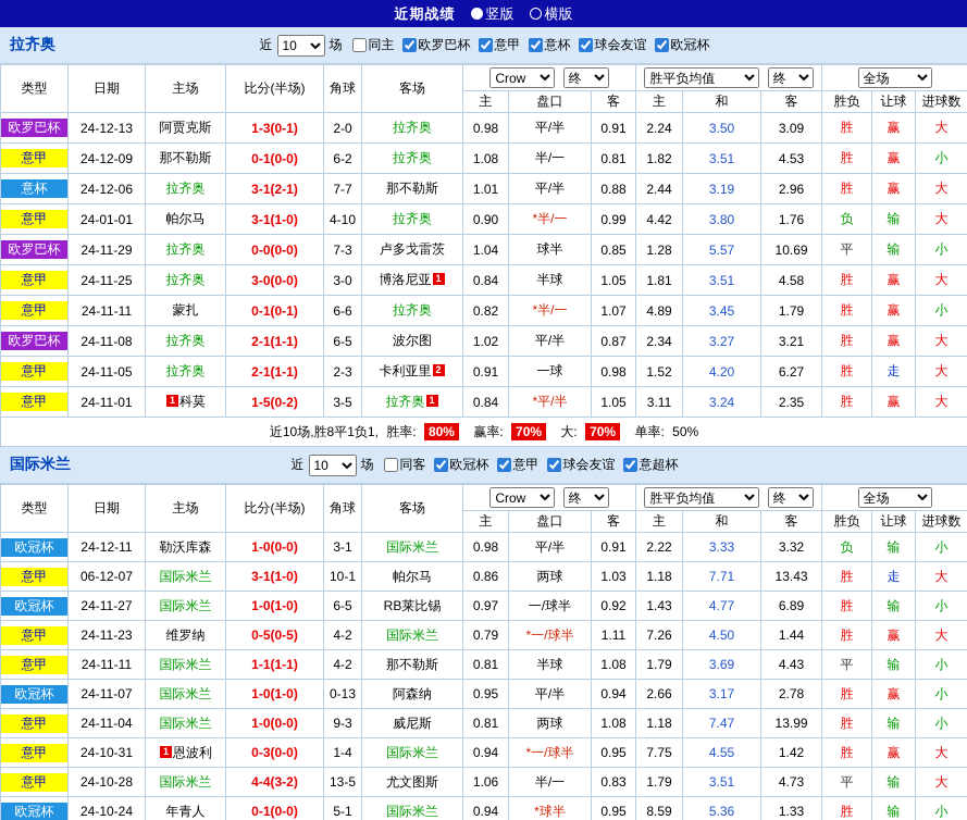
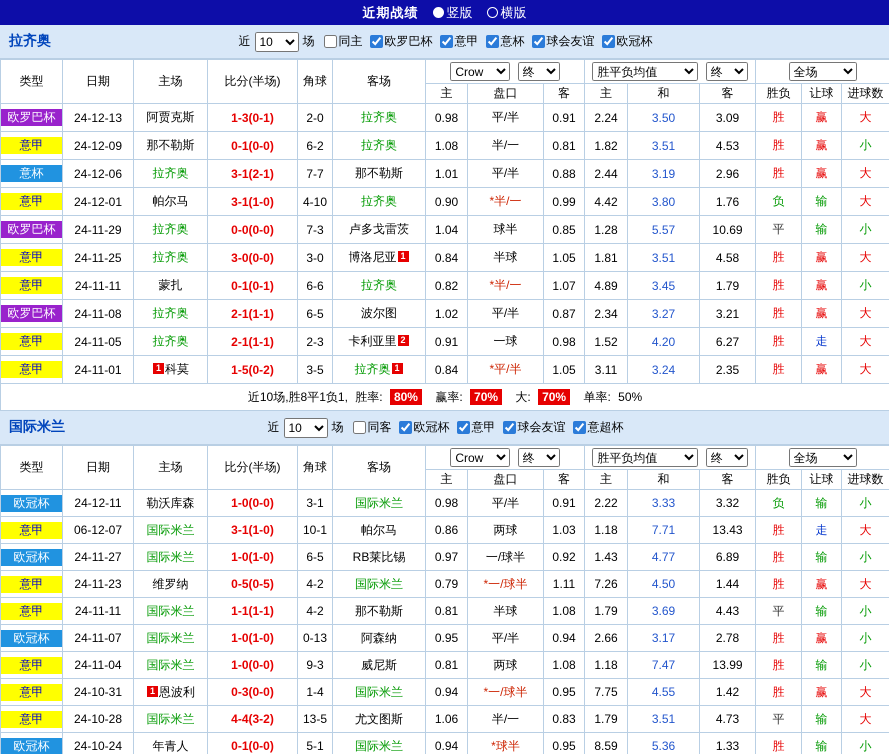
  近期战绩
  竖版
  横版
  拉齐奥
  近
  10
  场
  同主
  欧罗巴杯
  意甲
  意杯
  球会友谊
  欧冠杯
  类型	日期	主场	比分(半场)	角球	客场	Crow 终	胜平负均值 终	全场
  主	盘口	客	主	和	客	胜负	让球	进球数
  欧罗巴杯	24-12-13	阿贾克斯	1-3(0-1)	2-0	拉齐奥	0.98	平/半	0.91	2.24	3.50	3.09	胜	赢	大
  意甲	24-12-09	那不勒斯	0-1(0-0)	6-2	拉齐奥	1.08	半/一	0.81	1.82	3.51	4.53	胜	赢	小
  意杯	24-12-06	拉齐奥	3-1(2-1)	7-7	那不勒斯	1.01	平/半	0.88	2.44	3.19	2.96	胜	赢	大
- 意甲	24-01-01	帕尔马	3-1(1-0)	4-10	拉齐奥	0.90	*半/一	0.99	4.42	3.80	1.76	负	输	大
+ 意甲	24-12-01	帕尔马	3-1(1-0)	4-10	拉齐奥	0.90	*半/一	0.99	4.42	3.80	1.76	负	输	大
  欧罗巴杯	24-11-29	拉齐奥	0-0(0-0)	7-3	卢多戈雷茨	1.04	球半	0.85	1.28	5.57	10.69	平	输	小
  意甲	24-11-25	拉齐奥	3-0(0-0)	3-0	博洛尼亚 1	0.84	半球	1.05	1.81	3.51	4.58	胜	赢	大
  意甲	24-11-11	蒙扎	0-1(0-1)	6-6	拉齐奥	0.82	*半/一	1.07	4.89	3.45	1.79	胜	赢	小
  欧罗巴杯	24-11-08	拉齐奥	2-1(1-1)	6-5	波尔图	1.02	平/半	0.87	2.34	3.27	3.21	胜	赢	大
  意甲	24-11-05	拉齐奥	2-1(1-1)	2-3	卡利亚里 2	0.91	一球	0.98	1.52	4.20	6.27	胜	走	大
  意甲	24-11-01	1 科莫	1-5(0-2)	3-5	拉齐奥 1	0.84	*平/半	1.05	3.11	3.24	2.35	胜	赢	大
  近10场,胜8平1负1, 胜率: 80% 赢率: 70% 大: 70% 单率: 50%
  国际米兰
  近
  10
  场
  同客
  欧冠杯
  意甲
  球会友谊
  意超杯
  类型	日期	主场	比分(半场)	角球	客场	Crow 终	胜平负均值 终	全场
  主	盘口	客	主	和	客	胜负	让球	进球数
  欧冠杯	24-12-11	勒沃库森	1-0(0-0)	3-1	国际米兰	0.98	平/半	0.91	2.22	3.33	3.32	负	输	小
  意甲	06-12-07	国际米兰	3-1(1-0)	10-1	帕尔马	0.86	两球	1.03	1.18	7.71	13.43	胜	走	大
  欧冠杯	24-11-27	国际米兰	1-0(1-0)	6-5	RB莱比锡	0.97	一/球半	0.92	1.43	4.77	6.89	胜	输	小
  意甲	24-11-23	维罗纳	0-5(0-5)	4-2	国际米兰	0.79	*一/球半	1.11	7.26	4.50	1.44	胜	赢	大
  意甲	24-11-11	国际米兰	1-1(1-1)	4-2	那不勒斯	0.81	半球	1.08	1.79	3.69	4.43	平	输	小
  欧冠杯	24-11-07	国际米兰	1-0(1-0)	0-13	阿森纳	0.95	平/半	0.94	2.66	3.17	2.78	胜	赢	小
  意甲	24-11-04	国际米兰	1-0(0-0)	9-3	威尼斯	0.81	两球	1.08	1.18	7.47	13.99	胜	输	小
  意甲	24-10-31	1 恩波利	0-3(0-0)	1-4	国际米兰	0.94	*一/球半	0.95	7.75	4.55	1.42	胜	赢	大
  意甲	24-10-28	国际米兰	4-4(3-2)	13-5	尤文图斯	1.06	半/一	0.83	1.79	3.51	4.73	平	输	大
  欧冠杯	24-10-24	年青人	0-1(0-0)	5-1	国际米兰	0.94	*球半	0.95	8.59	5.36	1.33	胜	输	小
